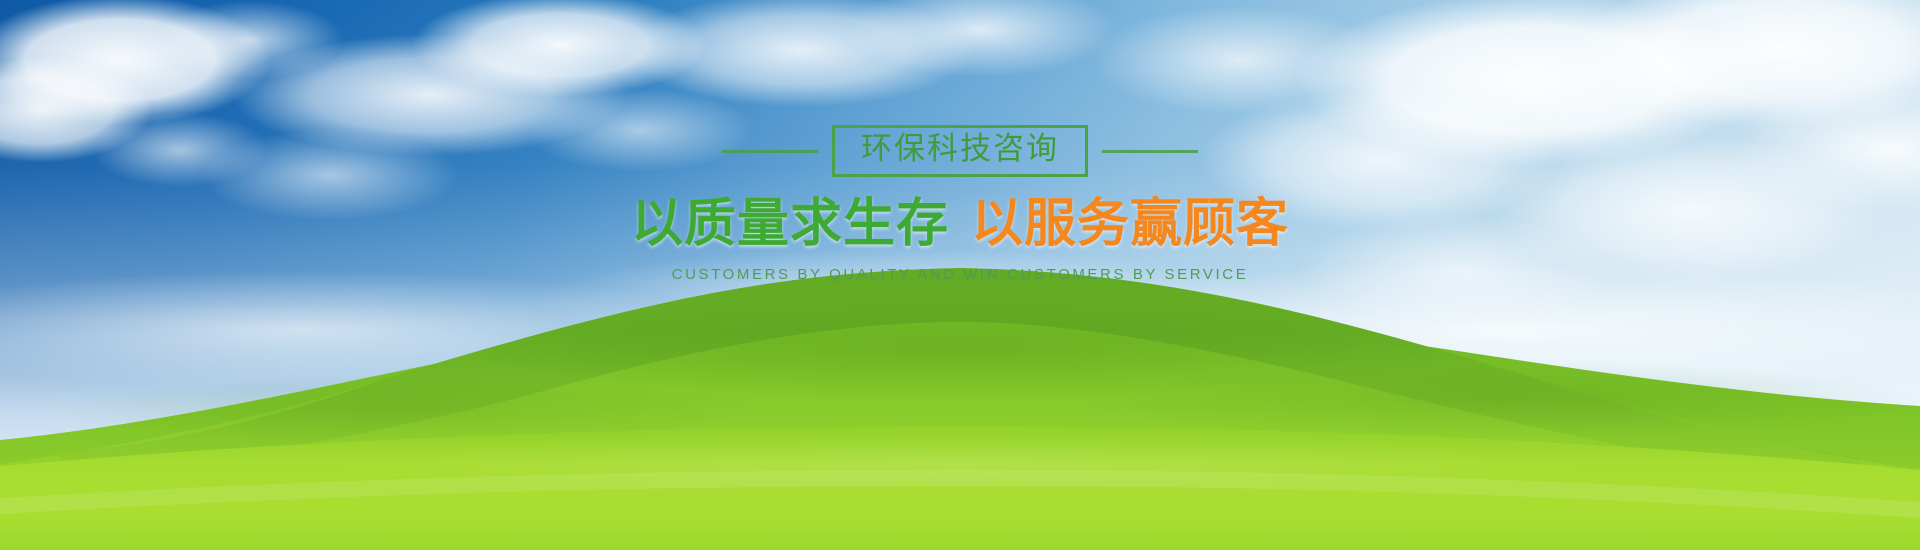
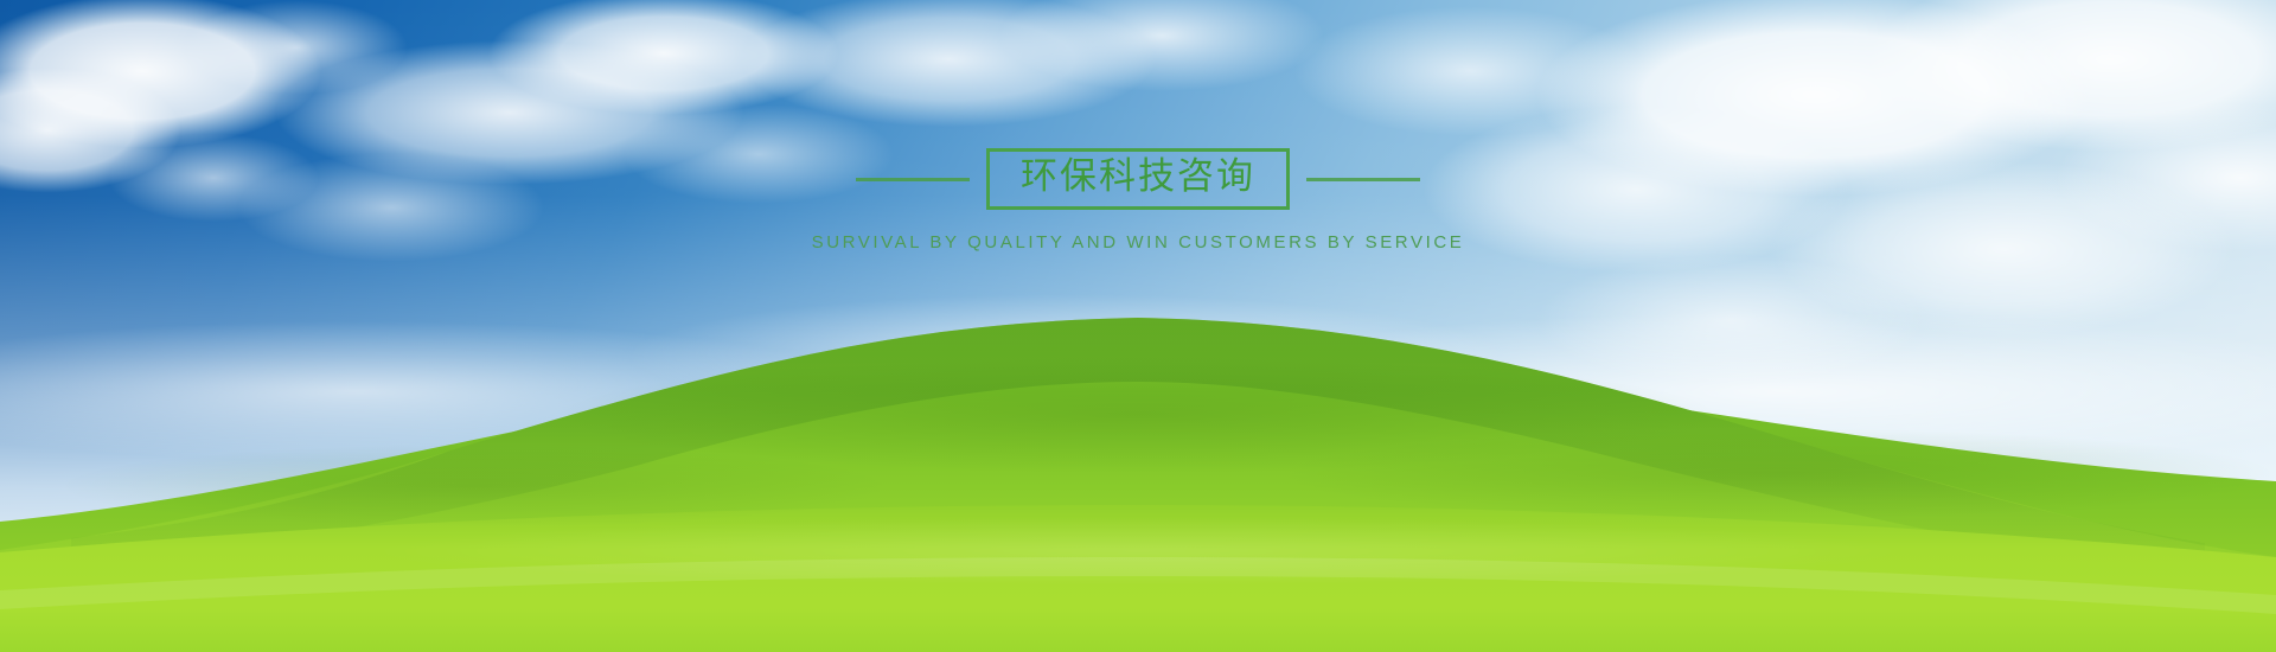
  环保科技咨询
- 以质量求生存 以服务赢顾客
- CUSTOMERS BY QUALITY AND WIN CUSTOMERS BY SERVICE
+ SURVIVAL BY QUALITY AND WIN CUSTOMERS BY SERVICE
